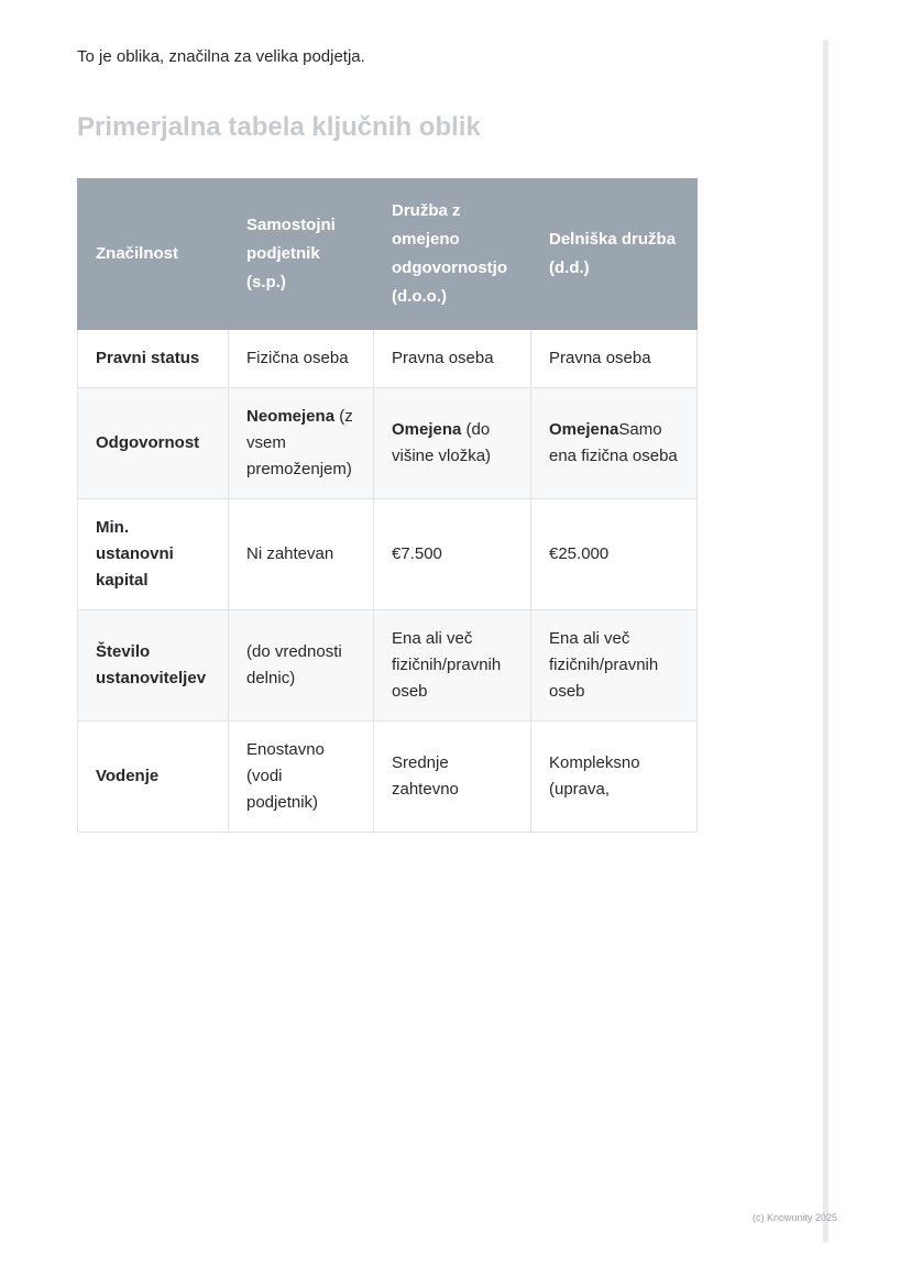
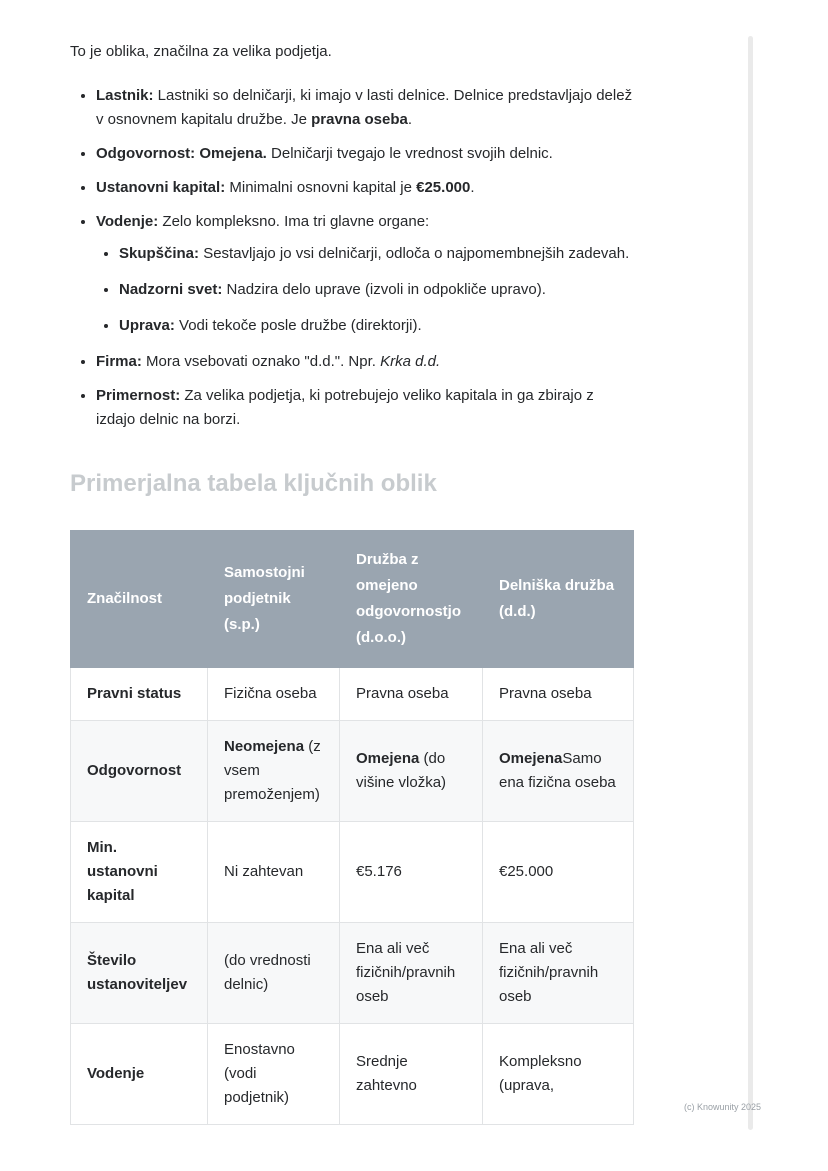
  To je oblika, značilna za velika podjetja.
+ Lastnik: Lastniki so delničarji, ki imajo v lasti delnice. Delnice predstavljajo delež v osnovnem kapitalu družbe. Je pravna oseba.
+ Odgovornost: Omejena. Delničarji tvegajo le vrednost svojih delnic.
+ Ustanovni kapital: Minimalni osnovni kapital je €25.000.
+ Vodenje: Zelo kompleksno. Ima tri glavne organe:
+ Skupščina: Sestavljajo jo vsi delničarji, odloča o najpomembnejših zadevah.
+ Nadzorni svet: Nadzira delo uprave (izvoli in odpokliče upravo).
+ Uprava: Vodi tekoče posle družbe (direktorji).
+ Firma: Mora vsebovati oznako "d.d.". Npr. Krka d.d.
+ Primernost: Za velika podjetja, ki potrebujejo veliko kapitala in ga zbirajo z izdajo delnic na borzi.
  Primerjalna tabela ključnih oblik
  Značilnost	Samostojni podjetnik (s.p.)	Družba z omejeno odgovornostjo (d.o.o.)	Delniška družba (d.d.)
  Pravni status	Fizična oseba	Pravna oseba	Pravna oseba
  Odgovornost	Neomejena (z vsem premoženjem)	Omejena (do višine vložka)	OmejenaSamo ena fizična oseba
- Min. ustanovni kapital	Ni zahtevan	€7.500	€25.000
+ Min. ustanovni kapital	Ni zahtevan	€5.176	€25.000
  Število ustanoviteljev	(do vrednosti delnic)	Ena ali več fizičnih/pravnih oseb	Ena ali več fizičnih/pravnih oseb
  Vodenje	Enostavno (vodi podjetnik)	Srednje zahtevno	Kompleksno (uprava,
  (c) Knowunity 2025
